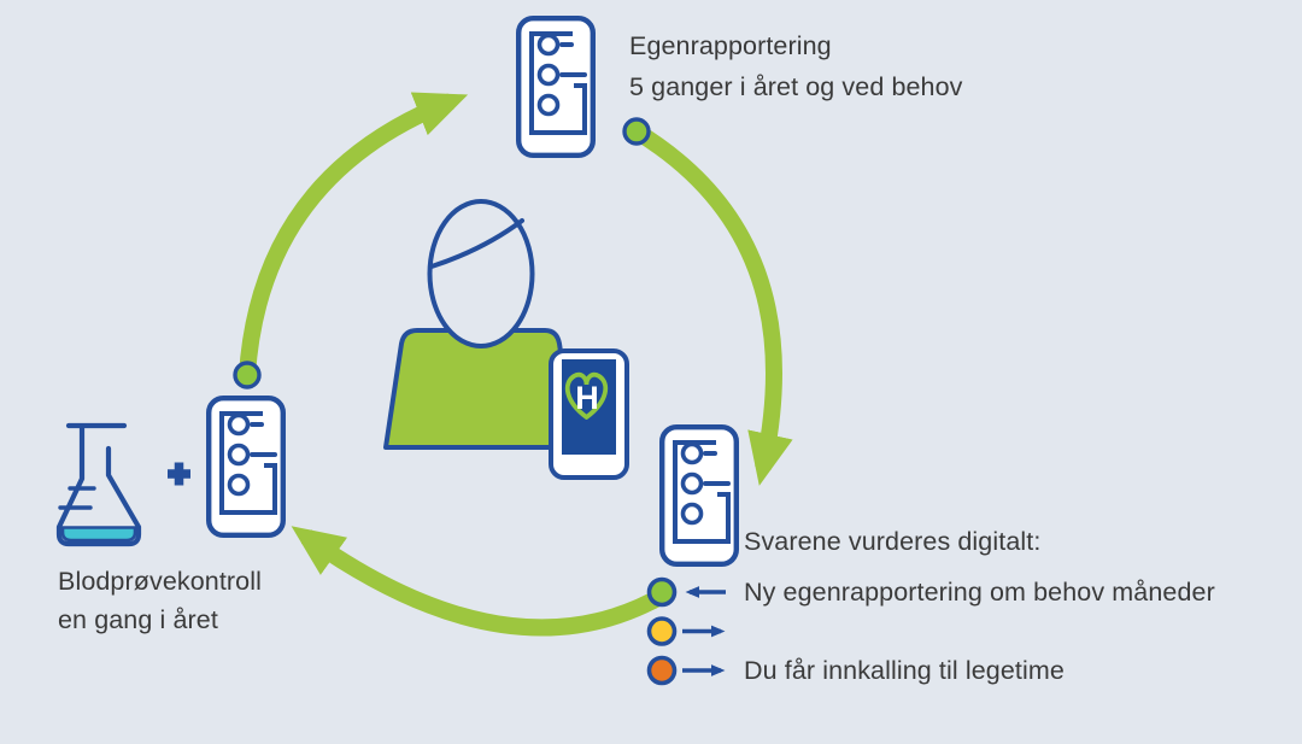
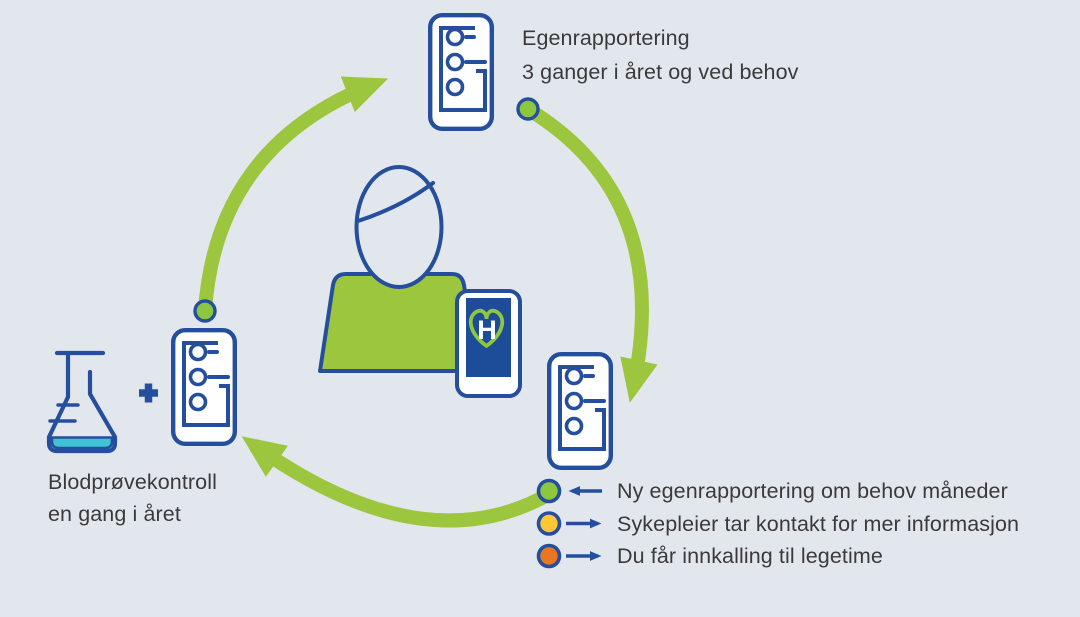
  H
  Egenrapportering
- 5 ganger i året og ved behov
+ 3 ganger i året og ved behov
  Blodprøvekontroll
  en gang i året
- Svarene vurderes digitalt:
  Ny egenrapportering om behov måneder
+ Sykepleier tar kontakt for mer informasjon
  Du får innkalling til legetime
